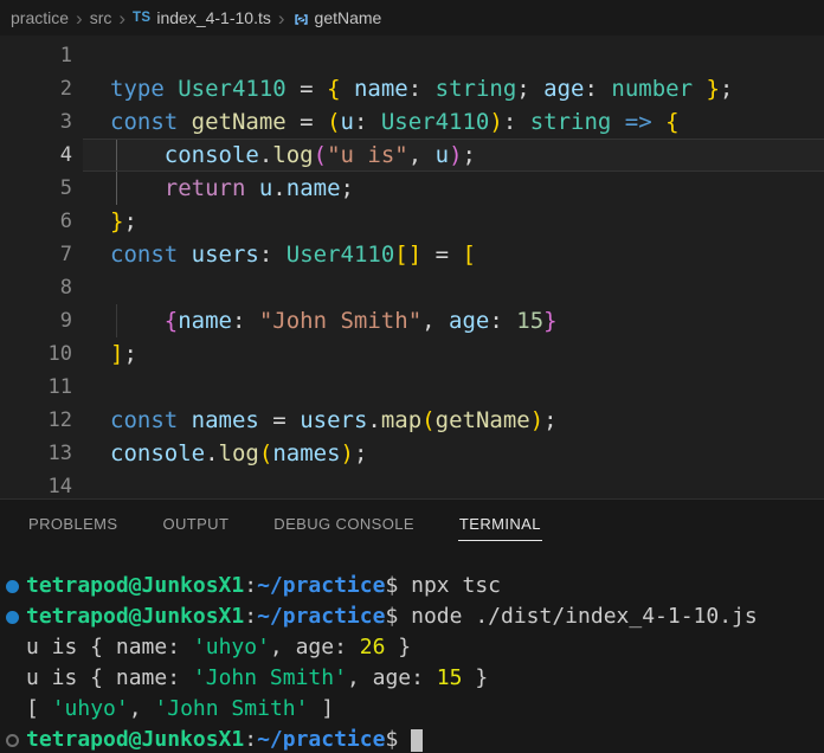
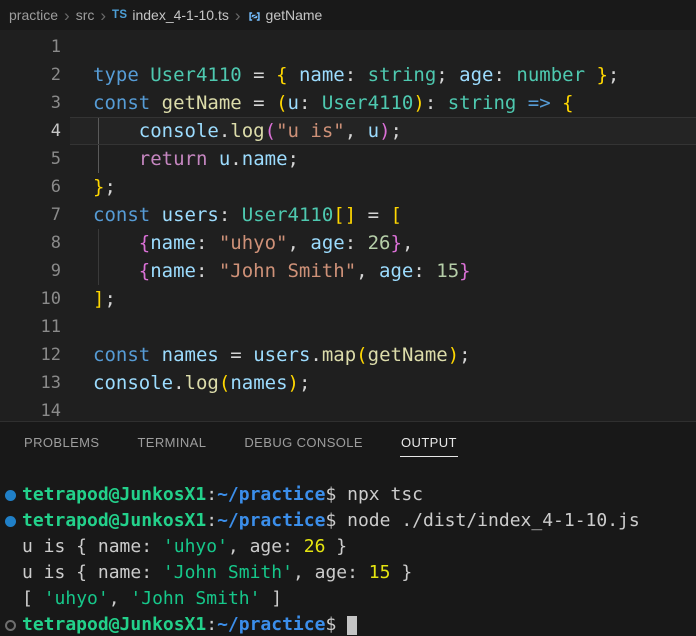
  practice
  ›
  src
  ›
  TS
  index_4-1-10.ts
  ›
  getName
  1
  2
  type User4110 = { name: string; age: number };
  3
  const getName = (u: User4110): string => {
  4
  console.log("u is", u);
  5
  return u.name;
  6
  };
  7
  const users: User4110[] = [
  8
+ {name: "uhyo", age: 26},
  9
  {name: "John Smith", age: 15}
  10
  ];
  11
  12
  const names = users.map(getName);
  13
  console.log(names);
  14
  PROBLEMS
- OUTPUT
+ TERMINAL
  DEBUG CONSOLE
- TERMINAL
+ OUTPUT
  tetrapod@JunkosX1:~/practice$ npx tsc
  tetrapod@JunkosX1:~/practice$ node ./dist/index_4-1-10.js
  u is { name: 'uhyo', age: 26 }
  u is { name: 'John Smith', age: 15 }
  [ 'uhyo', 'John Smith' ]
  tetrapod@JunkosX1:~/practice$
